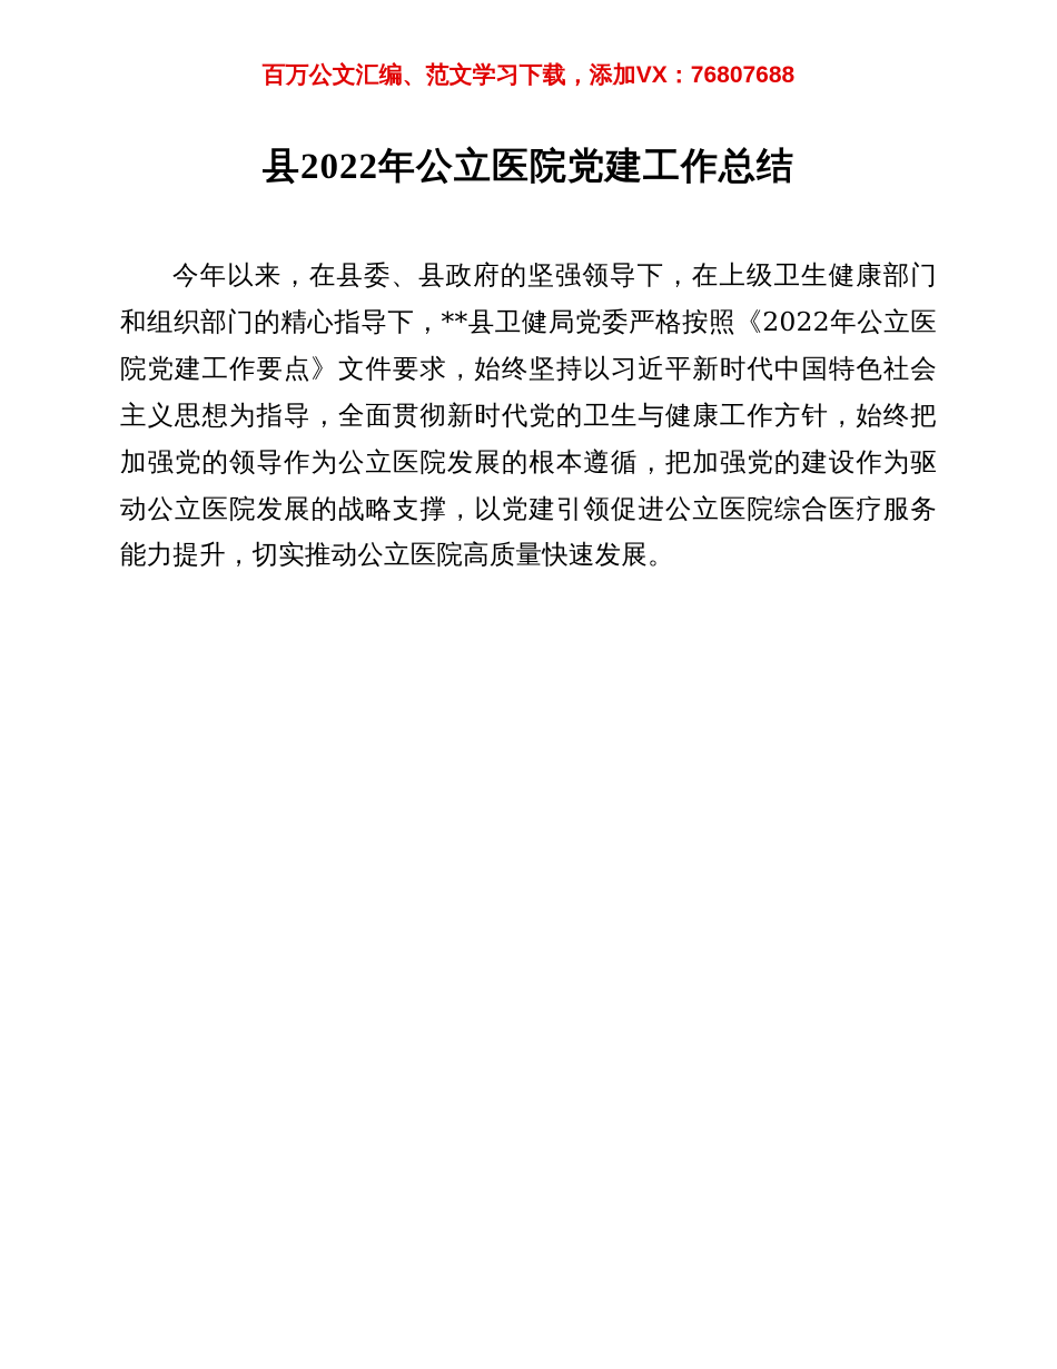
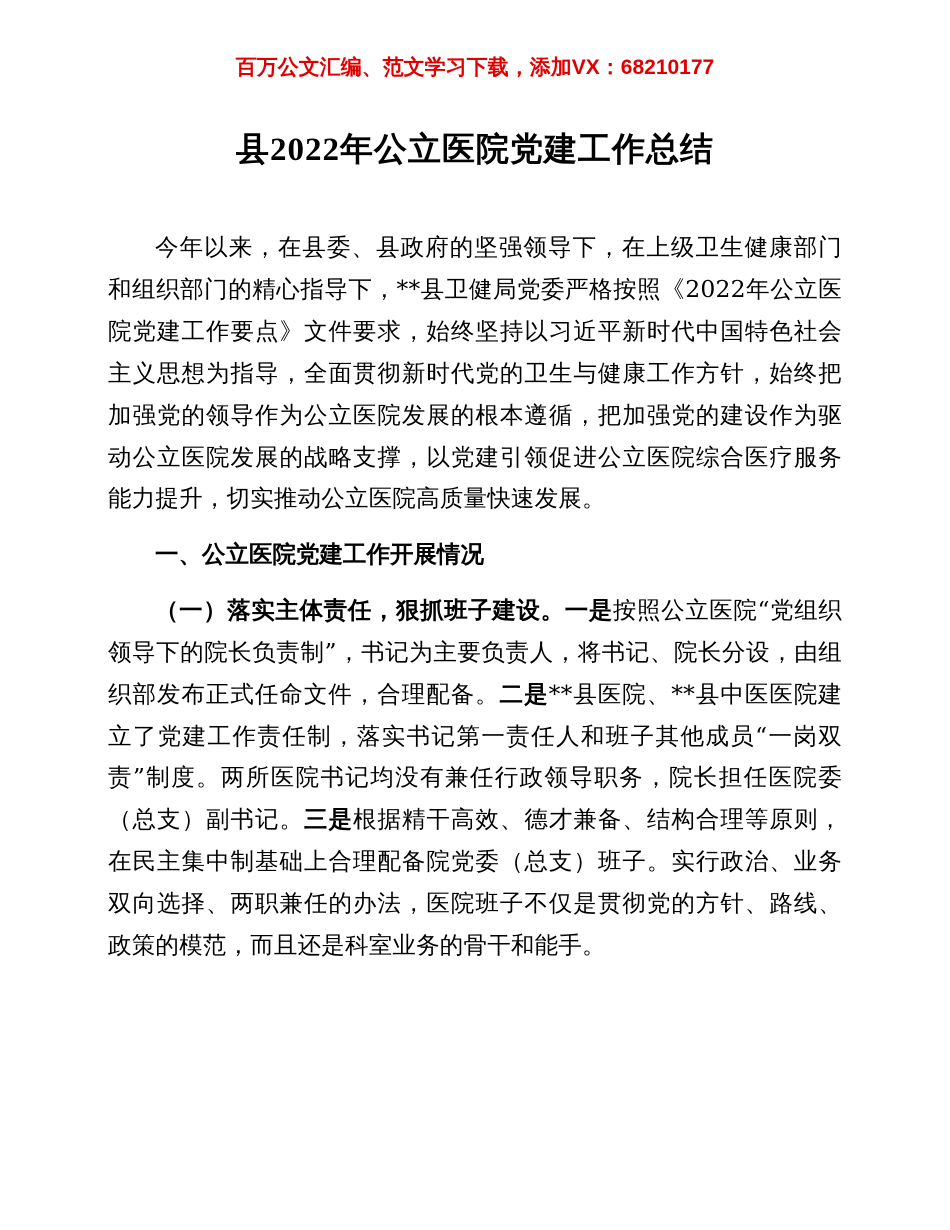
- 百万公文汇编、范文学习下载，添加VX：76807688
+ 百万公文汇编、范文学习下载，添加VX：68210177
  县2022年公立医院党建工作总结
  今年以来，在县委、县政府的坚强领导下，在上级卫生健康部门和组织部门的精心指导下，**县卫健局党委严格按照《2022年公立医院党建工作要点》文件要求，始终坚持以习近平新时代中国特色社会主义思想为指导，全面贯彻新时代党的卫生与健康工作方针，始终把加强党的领导作为公立医院发展的根本遵循，把加强党的建设作为驱动公立医院发展的战略支撑，以党建引领促进公立医院综合医疗服务能力提升，切实推动公立医院高质量快速发展。
+ 一、公立医院党建工作开展情况
+ （一）落实主体责任，狠抓班子建设。一是按照公立医院“党组织领导下的院长负责制”，书记为主要负责人，将书记、院长分设，由组织部发布正式任命文件，合理配备。二是**县医院、**县中医医院建立了党建工作责任制，落实书记第一责任人和班子其他成员“一岗双责”制度。两所医院书记均没有兼任行政领导职务，院长担任医院委（总支）副书记。三是根据精干高效、德才兼备、结构合理等原则，在民主集中制基础上合理配备院党委（总支）班子。实行政治、业务双向选择、两职兼任的办法，医院班子不仅是贯彻党的方针、路线、政策的模范，而且还是科室业务的骨干和能手。
